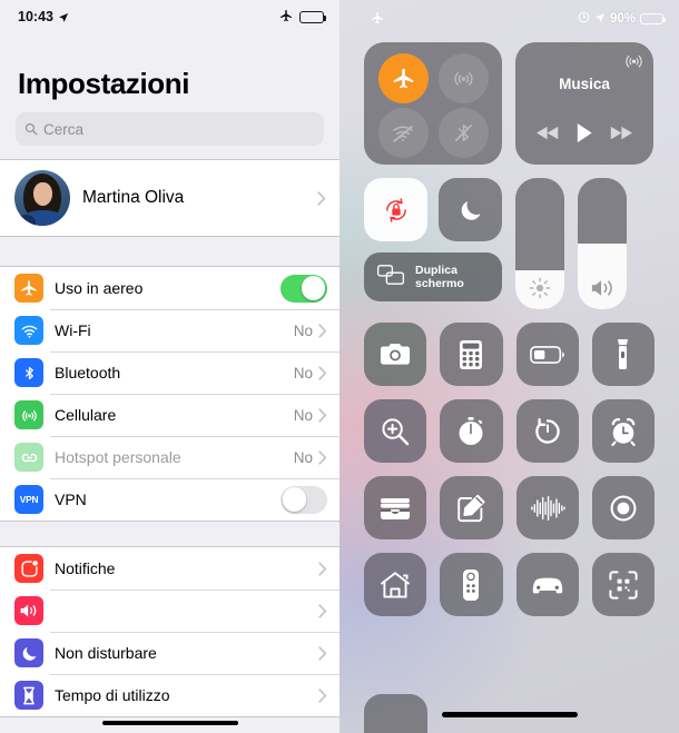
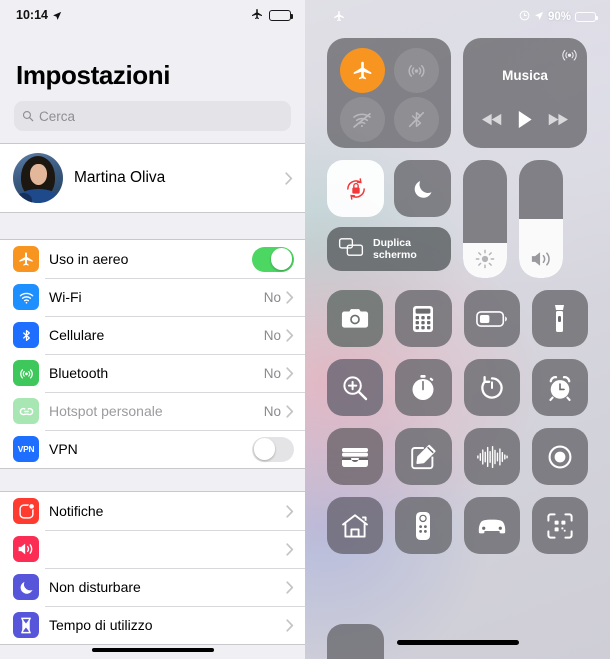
- 10:43
+ 10:14
  Impostazioni
  Cerca
  Martina Oliva
  Uso in aereo
  Wi-Fi
  No
- Bluetooth
+ Cellulare
  No
- Cellulare
+ Bluetooth
  No
  Hotspot personale
  No
  VPN
  VPN
  Notifiche
  Non disturbare
  Tempo di utilizzo
  90%
  Musica
  Duplica
  schermo
